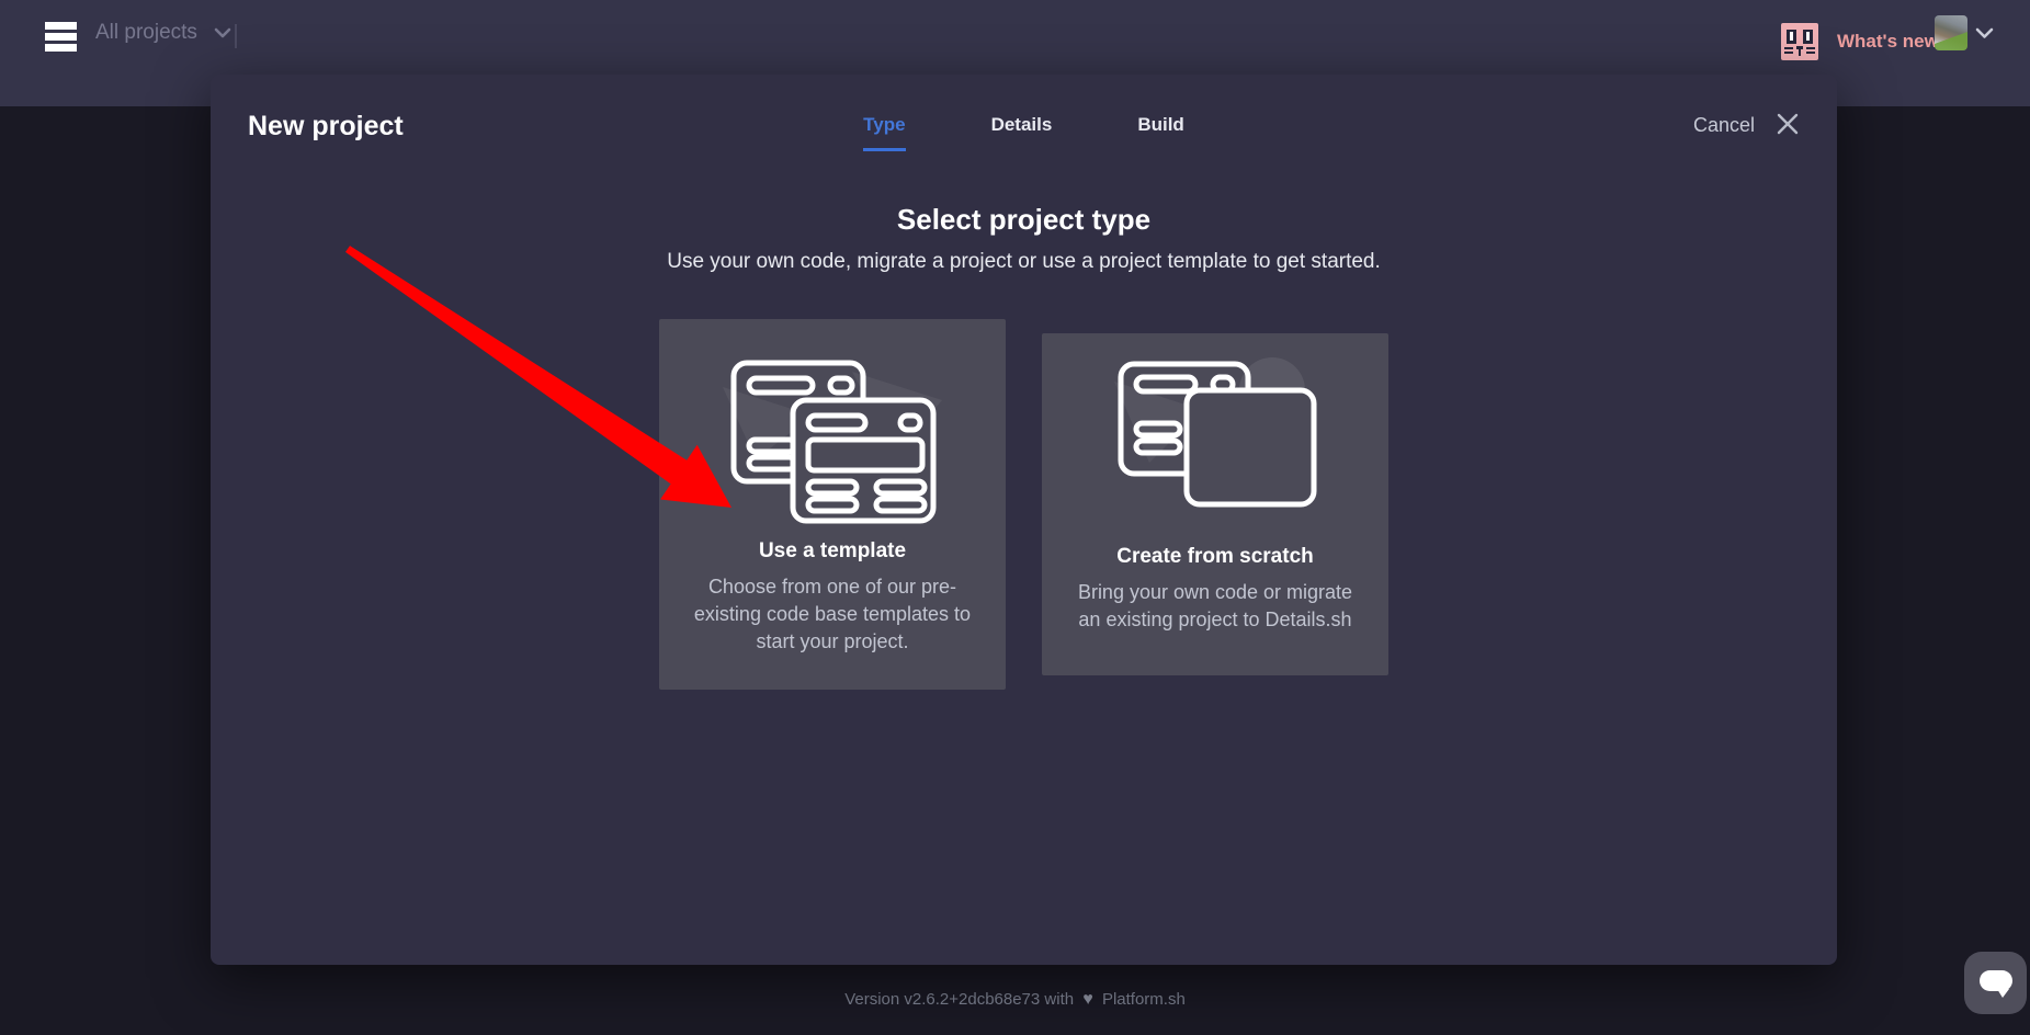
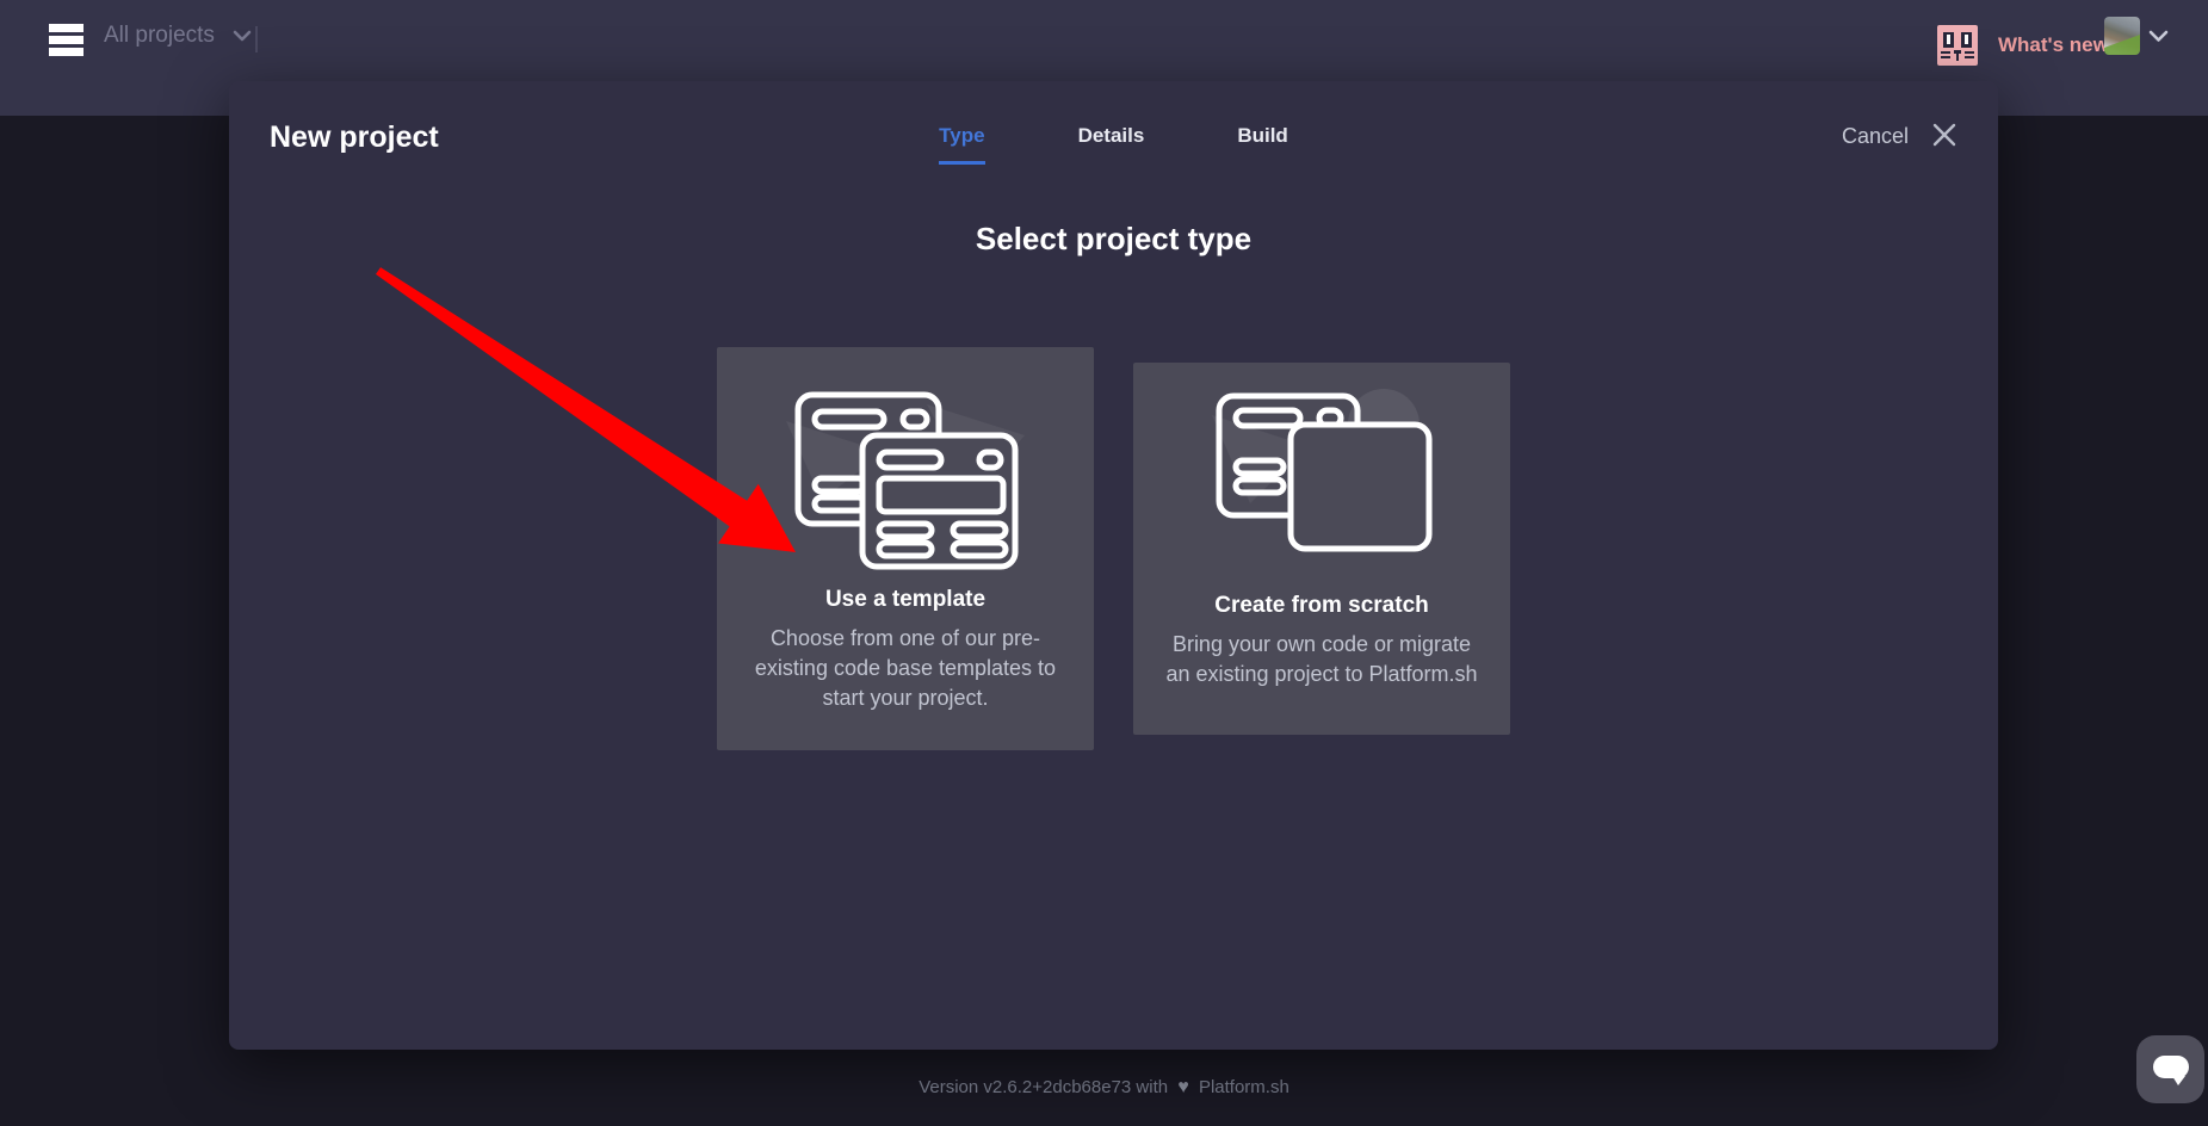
  All projects
  What's new
  New project
  Type
  Details
  Build
  Cancel
  Select project type
- Use your own code, migrate a project or use a project template to get started.
  Use a template
  Choose from one of our pre-existing code base templates to start your project.
  Create from scratch
- Bring your own code or migrate an existing project to Details.sh
+ Bring your own code or migrate an existing project to Platform.sh
  Version v2.6.2+2dcb68e73 with ♥ Platform.sh
